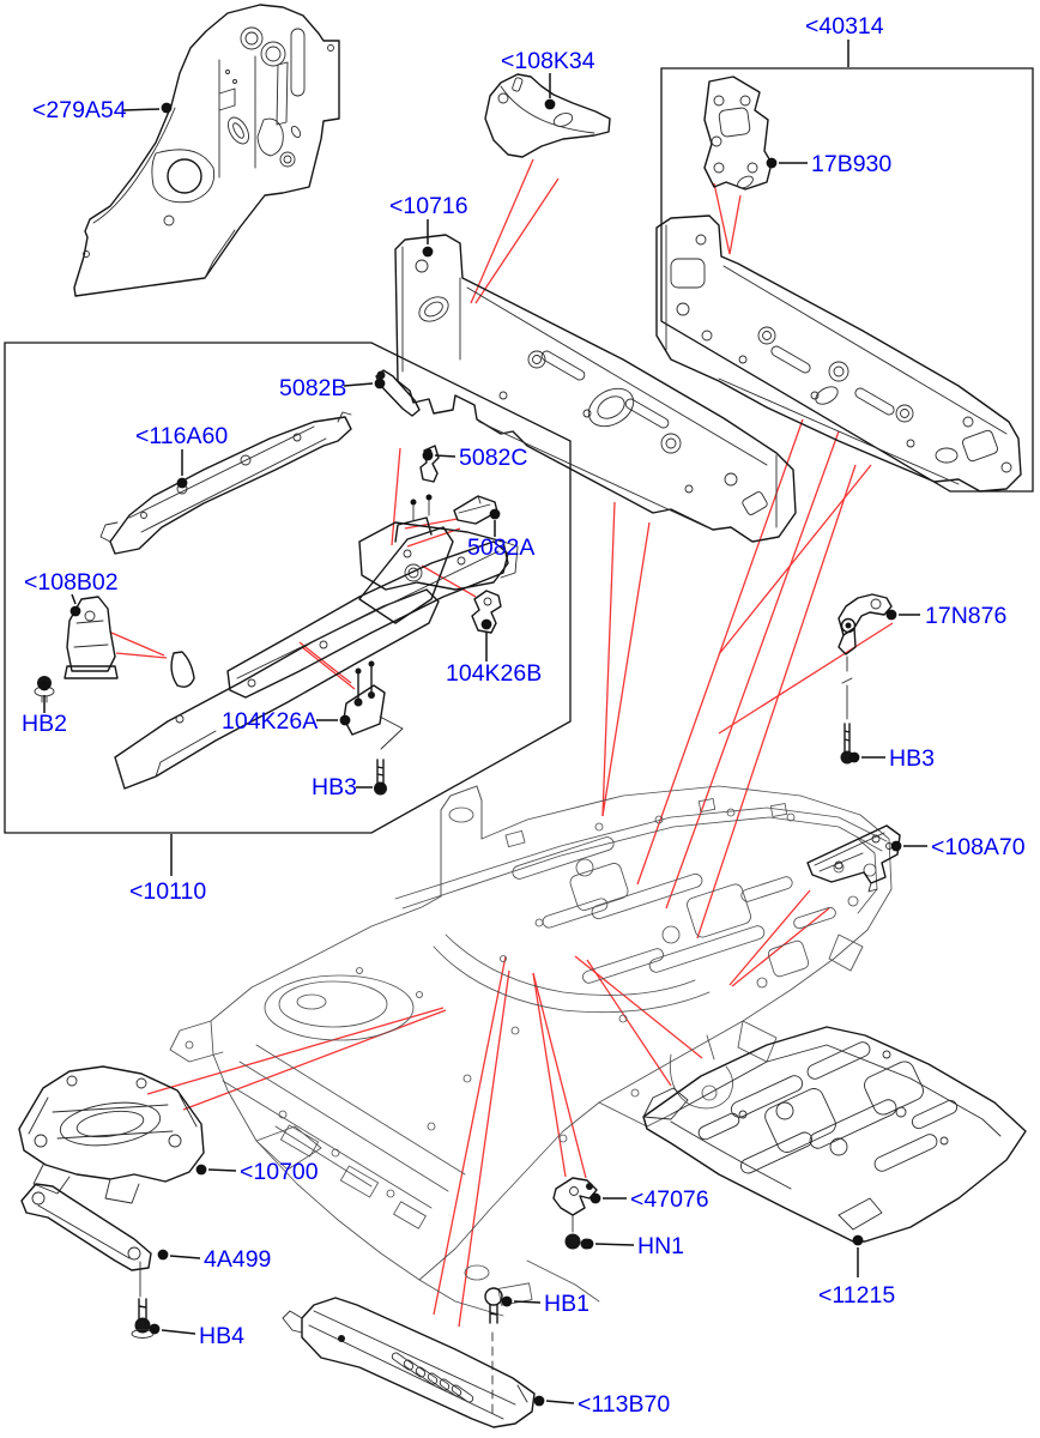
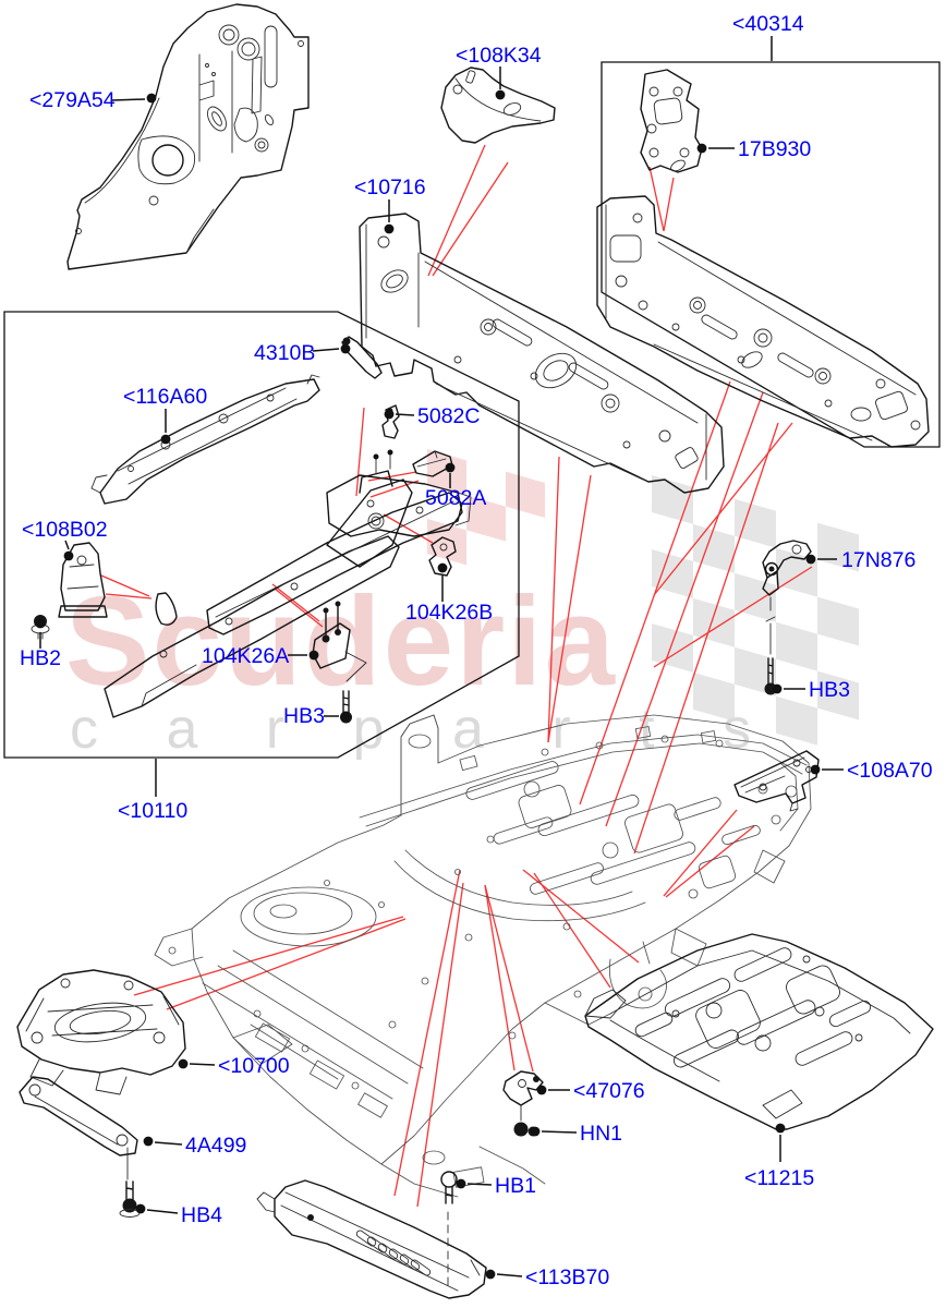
+ Scuderia
+ c a r p a r t s
  <279A54
  <108K34
  <40314
  17B930
  <10716
- 5082B
+ 4310B
  <116A60
  5082C
  5082A
  <108B02
  HB2
  104K26A
  104K26B
  HB3
  <10110
  17N876
  HB3
  <108A70
  <10700
  4A499
  HB4
  <47076
  HN1
  HB1
  <113B70
  <11215
